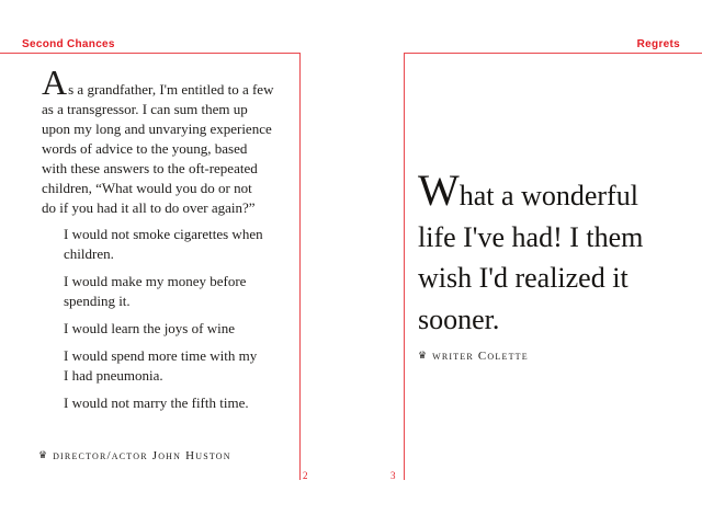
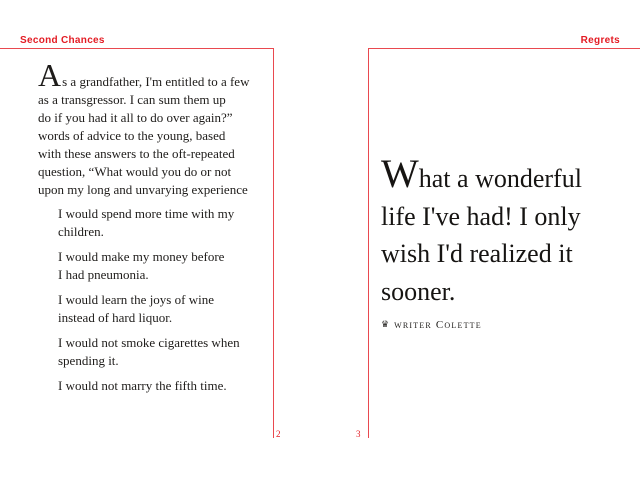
  Second Chances
  Regrets
  As a grandfather, I'm entitled to a few
  as a transgressor. I can sum them up
- upon my long and unvarying experience
+ do if you had it all to do over again?”
  words of advice to the young, based
  with these answers to the oft-repeated
- children, “What would you do or not
+ question, “What would you do or not
- do if you had it all to do over again?”
+ upon my long and unvarying experience
- I would not smoke cigarettes when
+ I would spend more time with my
  children.
  I would make my money before
- spending it.
+ I had pneumonia.
  I would learn the joys of wine
+ instead of hard liquor.
- I would spend more time with my
+ I would not smoke cigarettes when
- I had pneumonia.
+ spending it.
  I would not marry the fifth time.
- ♛ director/actor John Huston
  What a wonderful
- life I've had! I them
+ life I've had! I only
  wish I'd realized it
  sooner.
  ♛ writer Colette
  2
  3
